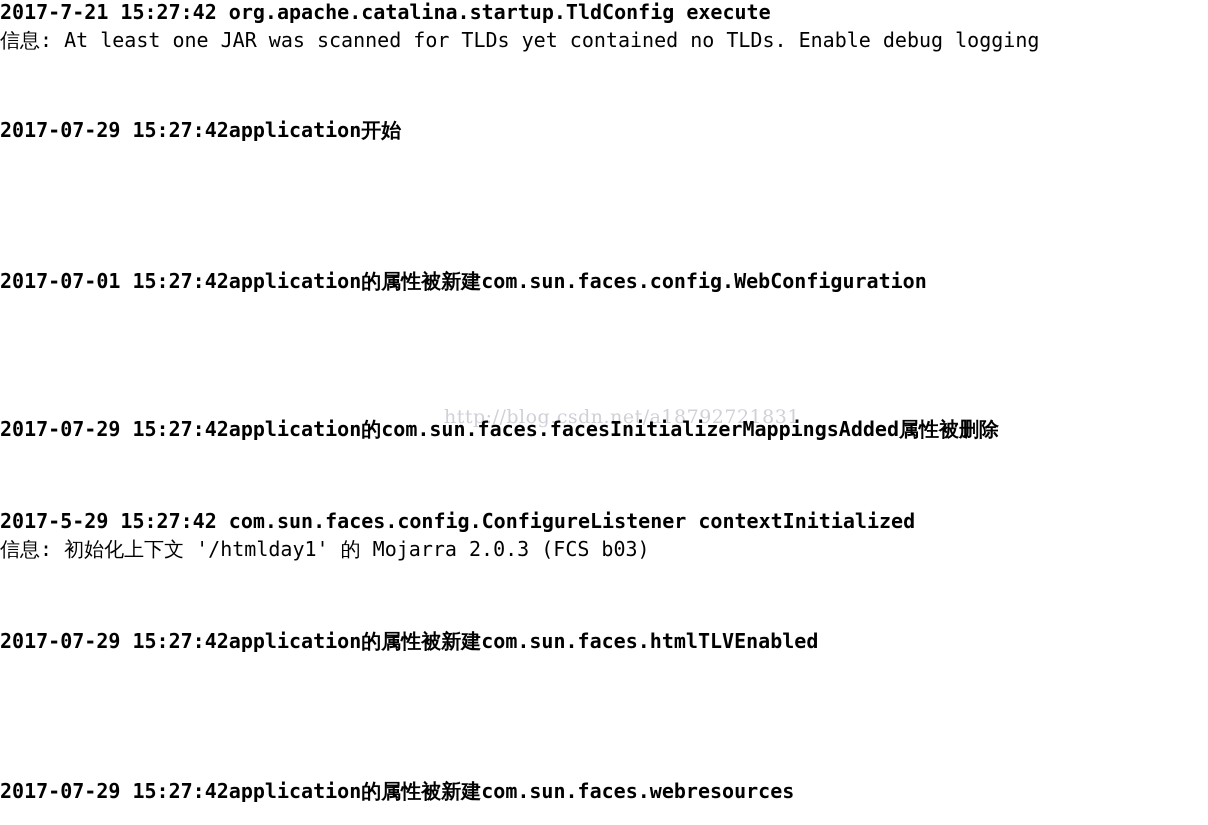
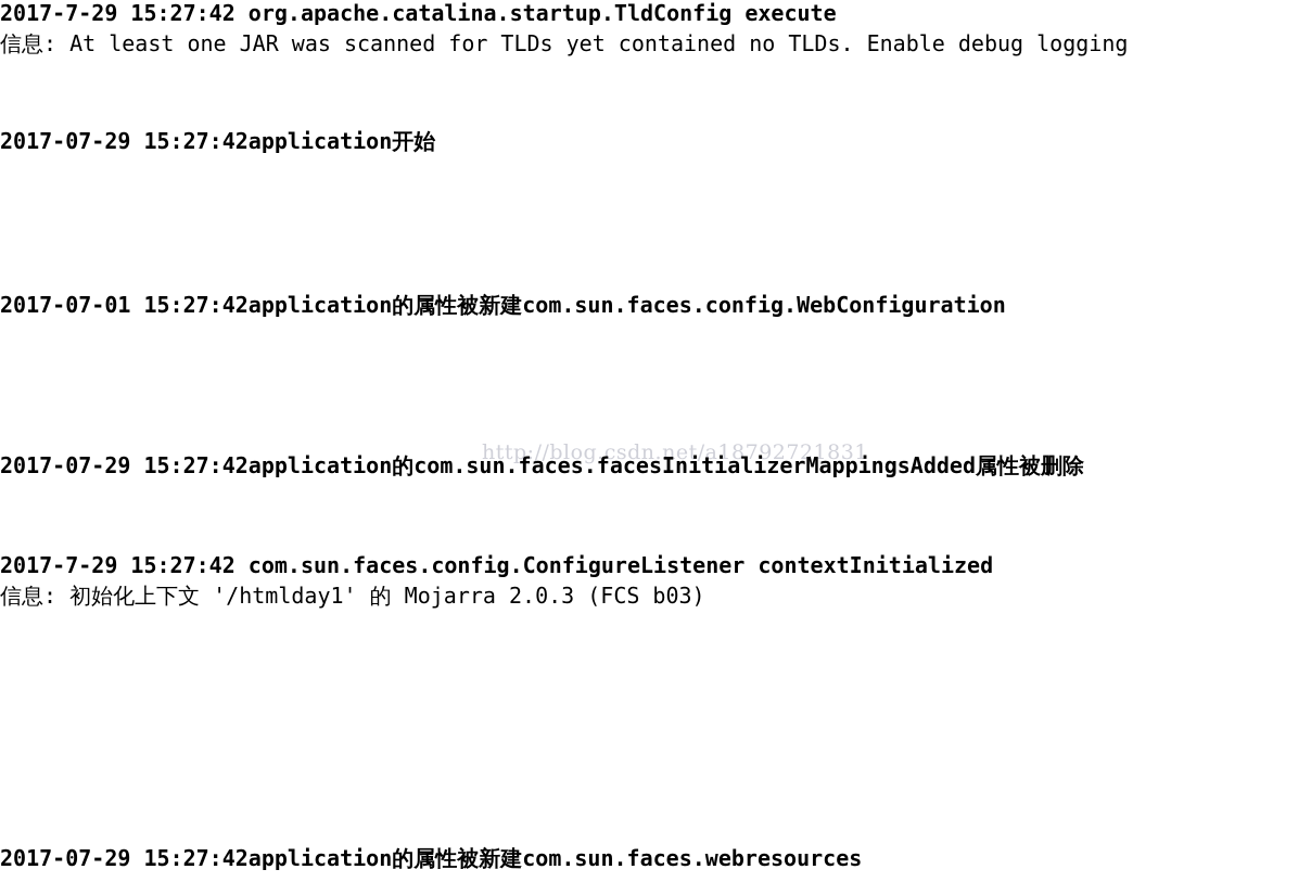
- 2017-7-21 15:27:42 org.apache.catalina.startup.TldConfig execute
+ 2017-7-29 15:27:42 org.apache.catalina.startup.TldConfig execute
  信息: At least one JAR was scanned for TLDs yet contained no TLDs. Enable debug logging
  2017-07-29 15:27:42application开始
  2017-07-01 15:27:42application的属性被新建com.sun.faces.config.WebConfiguration
  2017-07-29 15:27:42application的com.sun.faces.facesInitializerMappingsAdded属性被删除
- 2017-5-29 15:27:42 com.sun.faces.config.ConfigureListener contextInitialized
+ 2017-7-29 15:27:42 com.sun.faces.config.ConfigureListener contextInitialized
  信息: 初始化上下文 '/htmlday1' 的 Mojarra 2.0.3 (FCS b03)
- 2017-07-29 15:27:42application的属性被新建com.sun.faces.htmlTLVEnabled
  2017-07-29 15:27:42application的属性被新建com.sun.faces.webresources
  http://blog.csdn.net/a18792721831
